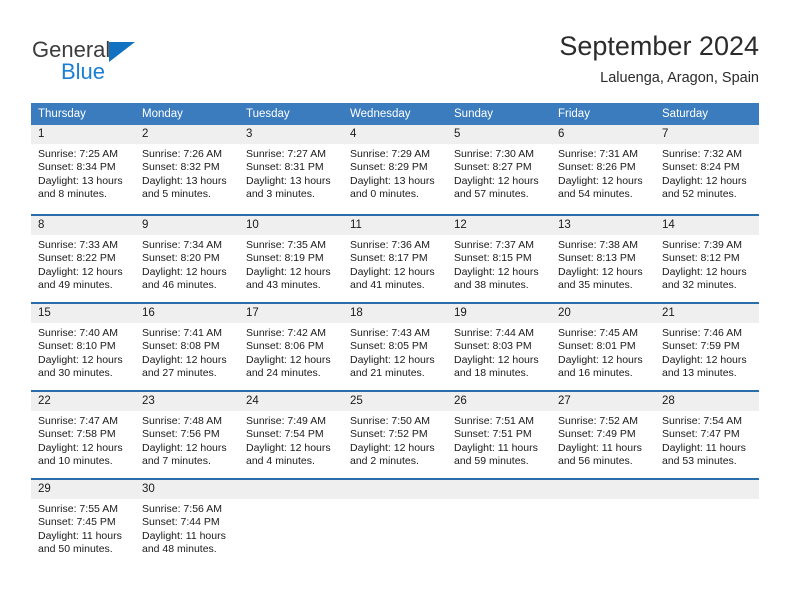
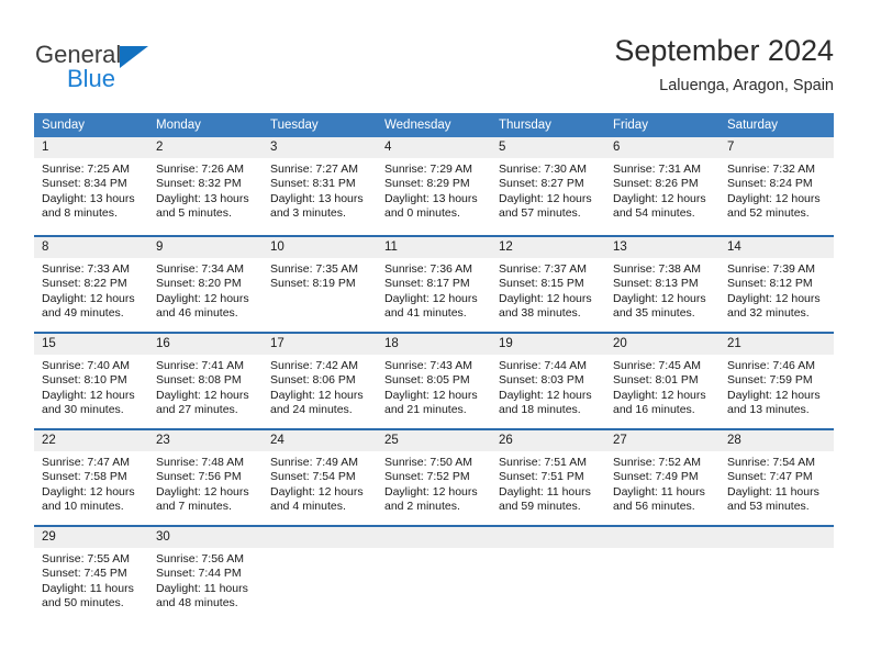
  General
  Blue
  September 2024
  Laluenga, Aragon, Spain
- Thursday
+ Sunday
  Monday
  Tuesday
  Wednesday
- Sunday
+ Thursday
  Friday
  Saturday
  1
  Sunrise: 7:25 AM
  Sunset: 8:34 PM
  Daylight: 13 hours and 8 minutes.
  2
  Sunrise: 7:26 AM
  Sunset: 8:32 PM
  Daylight: 13 hours and 5 minutes.
  3
  Sunrise: 7:27 AM
  Sunset: 8:31 PM
  Daylight: 13 hours and 3 minutes.
  4
  Sunrise: 7:29 AM
  Sunset: 8:29 PM
  Daylight: 13 hours and 0 minutes.
  5
  Sunrise: 7:30 AM
  Sunset: 8:27 PM
  Daylight: 12 hours and 57 minutes.
  6
  Sunrise: 7:31 AM
  Sunset: 8:26 PM
  Daylight: 12 hours and 54 minutes.
  7
  Sunrise: 7:32 AM
  Sunset: 8:24 PM
  Daylight: 12 hours and 52 minutes.
  8
  Sunrise: 7:33 AM
  Sunset: 8:22 PM
  Daylight: 12 hours and 49 minutes.
  9
  Sunrise: 7:34 AM
  Sunset: 8:20 PM
  Daylight: 12 hours and 46 minutes.
  10
  Sunrise: 7:35 AM
  Sunset: 8:19 PM
- Daylight: 12 hours and 43 minutes.
  11
  Sunrise: 7:36 AM
  Sunset: 8:17 PM
  Daylight: 12 hours and 41 minutes.
  12
  Sunrise: 7:37 AM
  Sunset: 8:15 PM
  Daylight: 12 hours and 38 minutes.
  13
  Sunrise: 7:38 AM
  Sunset: 8:13 PM
  Daylight: 12 hours and 35 minutes.
  14
  Sunrise: 7:39 AM
  Sunset: 8:12 PM
  Daylight: 12 hours and 32 minutes.
  15
  Sunrise: 7:40 AM
  Sunset: 8:10 PM
  Daylight: 12 hours and 30 minutes.
  16
  Sunrise: 7:41 AM
  Sunset: 8:08 PM
  Daylight: 12 hours and 27 minutes.
  17
  Sunrise: 7:42 AM
  Sunset: 8:06 PM
  Daylight: 12 hours and 24 minutes.
  18
  Sunrise: 7:43 AM
  Sunset: 8:05 PM
  Daylight: 12 hours and 21 minutes.
  19
  Sunrise: 7:44 AM
  Sunset: 8:03 PM
  Daylight: 12 hours and 18 minutes.
  20
  Sunrise: 7:45 AM
  Sunset: 8:01 PM
  Daylight: 12 hours and 16 minutes.
  21
  Sunrise: 7:46 AM
  Sunset: 7:59 PM
  Daylight: 12 hours and 13 minutes.
  22
  Sunrise: 7:47 AM
  Sunset: 7:58 PM
  Daylight: 12 hours and 10 minutes.
  23
  Sunrise: 7:48 AM
  Sunset: 7:56 PM
  Daylight: 12 hours and 7 minutes.
  24
  Sunrise: 7:49 AM
  Sunset: 7:54 PM
  Daylight: 12 hours and 4 minutes.
  25
  Sunrise: 7:50 AM
  Sunset: 7:52 PM
  Daylight: 12 hours and 2 minutes.
  26
  Sunrise: 7:51 AM
  Sunset: 7:51 PM
  Daylight: 11 hours and 59 minutes.
  27
  Sunrise: 7:52 AM
  Sunset: 7:49 PM
  Daylight: 11 hours and 56 minutes.
  28
  Sunrise: 7:54 AM
  Sunset: 7:47 PM
  Daylight: 11 hours and 53 minutes.
  29
  Sunrise: 7:55 AM
  Sunset: 7:45 PM
  Daylight: 11 hours and 50 minutes.
  30
  Sunrise: 7:56 AM
  Sunset: 7:44 PM
  Daylight: 11 hours and 48 minutes.
